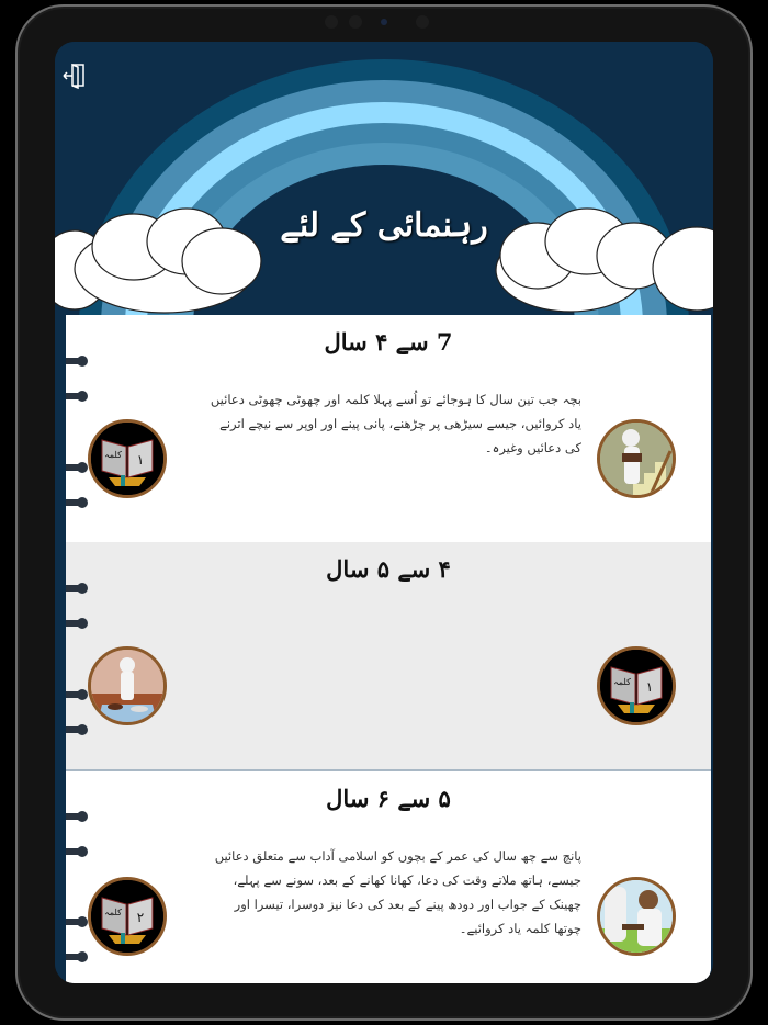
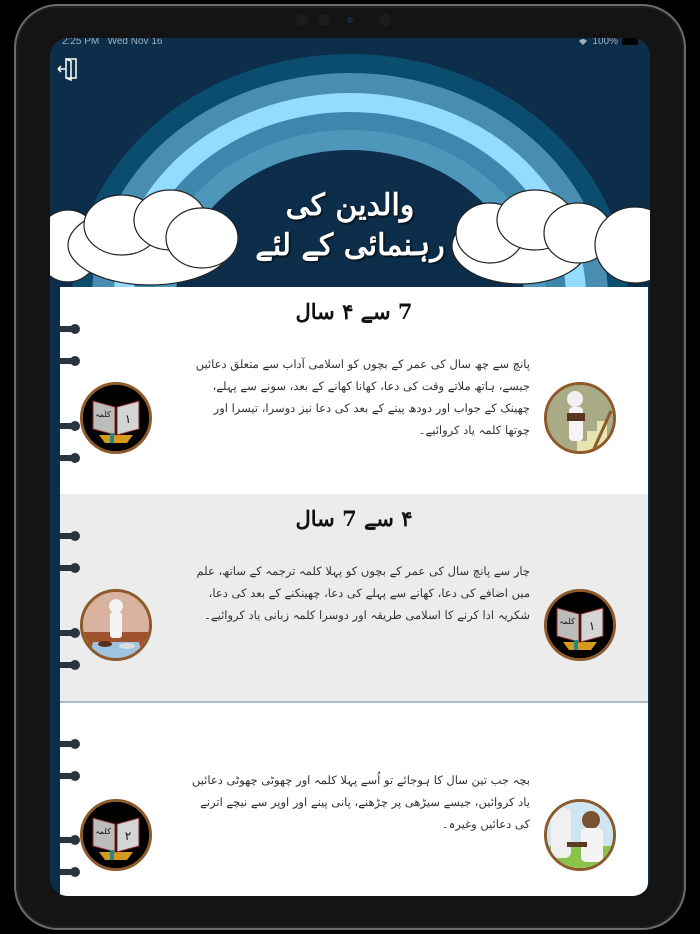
+ 2:25 PM Wed Nov 16
+ 100%
+ والدین کی
  رہنمائی کے لئے
  7 سے ۴ سال
- بچہ جب تین سال کا ہوجائے تو اُسے پہلا کلمہ اور چھوٹی چھوٹی دعائیں یاد کروائیں، جیسے سیڑھی پر چڑھنے، پانی پینے اور اوپر سے نیچے اترنے کی دعائیں وغیرہ۔
+ پانچ سے چھ سال کی عمر کے بچوں کو اسلامی آداب سے متعلق دعائیں جیسے، ہاتھ ملاتے وقت کی دعا، کھانا کھانے کے بعد، سونے سے پہلے، چھینک کے جواب اور دودھ پینے کے بعد کی دعا نیز دوسرا، تیسرا اور چوتھا کلمہ یاد کروائیے۔
  ۱
  کلمہ
- ۴ سے ۵ سال
+ ۴ سے 7 سال
+ چار سے پانچ سال کی عمر کے بچوں کو پہلا کلمہ ترجمہ کے ساتھ، علم میں اضافے کی دعا، کھانے سے پہلے کی دعا، چھینکنے کے بعد کی دعا، شکریہ ادا کرنے کا اسلامی طریقہ اور دوسرا کلمہ زبانی یاد کروائیے۔
  ۱
  کلمہ
- ۵ سے ۶ سال
- پانچ سے چھ سال کی عمر کے بچوں کو اسلامی آداب سے متعلق دعائیں جیسے، ہاتھ ملاتے وقت کی دعا، کھانا کھانے کے بعد، سونے سے پہلے، چھینک کے جواب اور دودھ پینے کے بعد کی دعا نیز دوسرا، تیسرا اور چوتھا کلمہ یاد کروائیے۔
+ بچہ جب تین سال کا ہوجائے تو اُسے پہلا کلمہ اور چھوٹی چھوٹی دعائیں یاد کروائیں، جیسے سیڑھی پر چڑھنے، پانی پینے اور اوپر سے نیچے اترنے کی دعائیں وغیرہ۔
  ۲
  کلمہ
